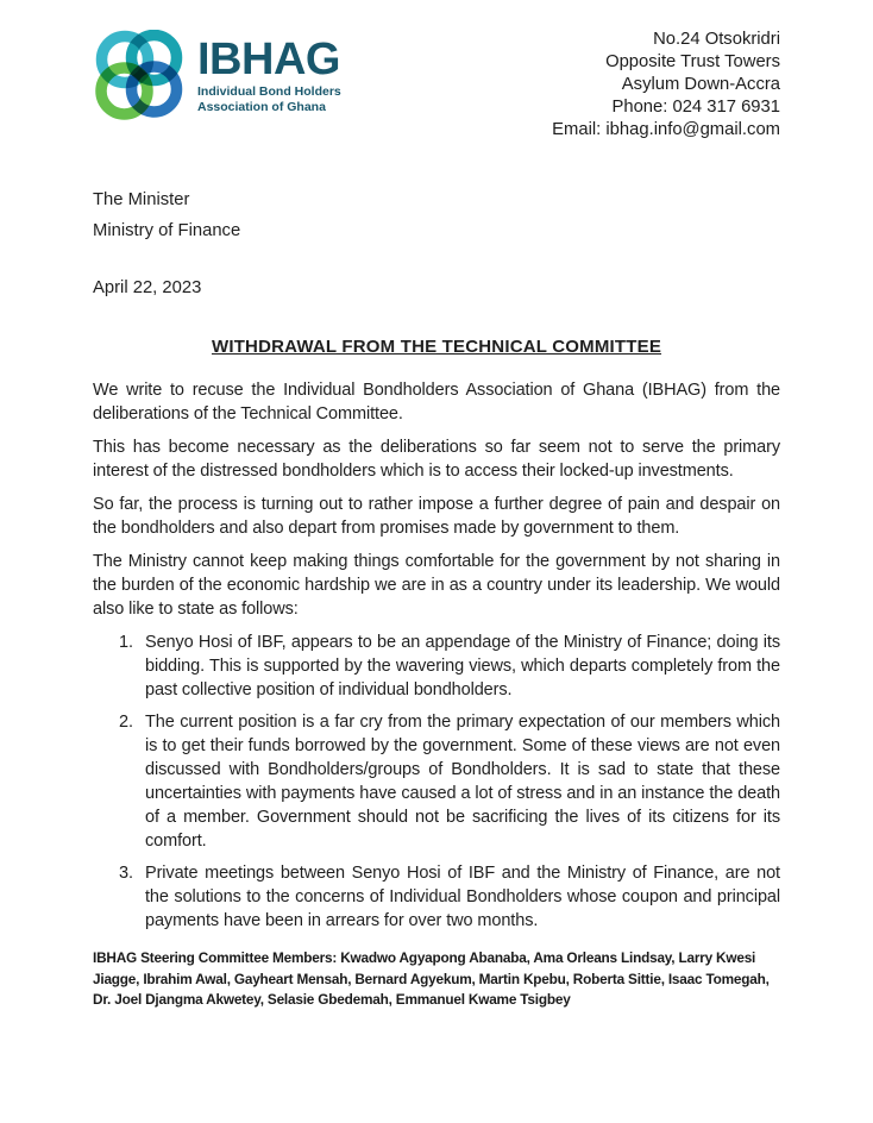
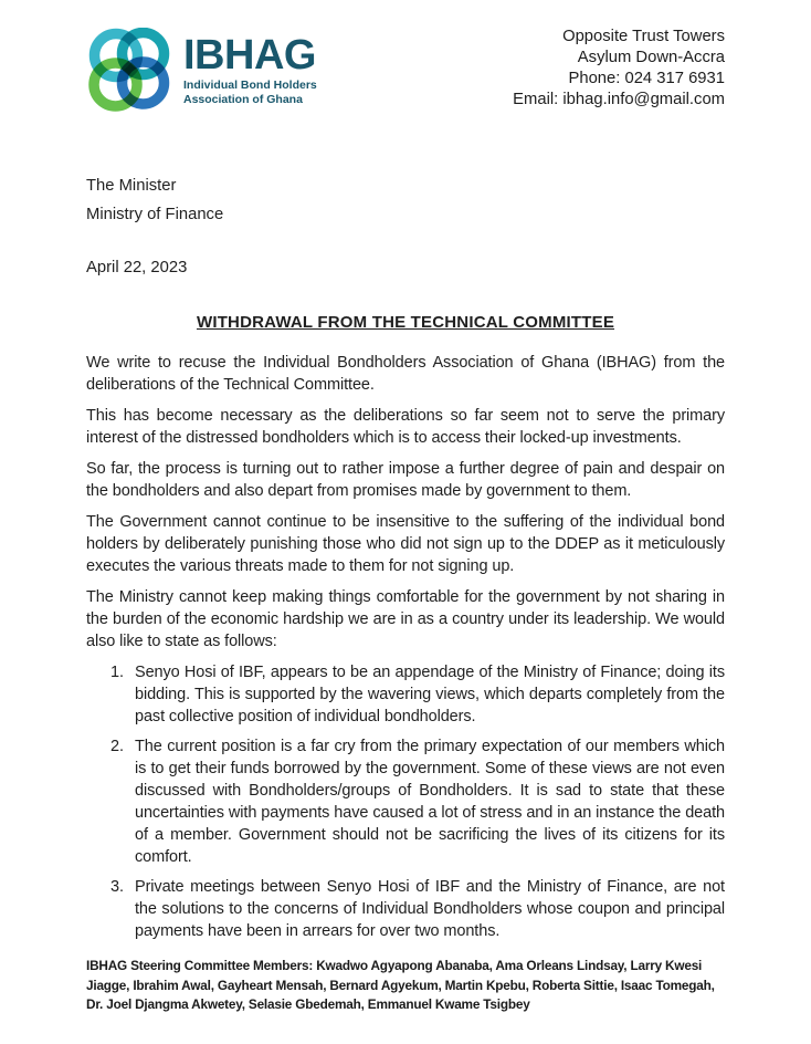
  IBHAG
  Individual Bond Holders
  Association of Ghana
- No.24 Otsokridri
  Opposite Trust Towers
  Asylum Down-Accra
  Phone: 024 317 6931
  Email: ibhag.info@gmail.com
  The Minister
  Ministry of Finance
  April 22, 2023
  WITHDRAWAL FROM THE TECHNICAL COMMITTEE
  We write to recuse the Individual Bondholders Association of Ghana (IBHAG) from the deliberations of the Technical Committee.
  This has become necessary as the deliberations so far seem not to serve the primary interest of the distressed bondholders which is to access their locked-up investments.
  So far, the process is turning out to rather impose a further degree of pain and despair on the bondholders and also depart from promises made by government to them.
+ The Government cannot continue to be insensitive to the suffering of the individual bond holders by deliberately punishing those who did not sign up to the DDEP as it meticulously executes the various threats made to them for not signing up.
  The Ministry cannot keep making things comfortable for the government by not sharing in the burden of the economic hardship we are in as a country under its leadership. We would also like to state as follows:
  1.
  Senyo Hosi of IBF, appears to be an appendage of the Ministry of Finance; doing its bidding. This is supported by the wavering views, which departs completely from the past collective position of individual bondholders.
  2.
  The current position is a far cry from the primary expectation of our members which is to get their funds borrowed by the government. Some of these views are not even discussed with Bondholders/groups of Bondholders. It is sad to state that these uncertainties with payments have caused a lot of stress and in an instance the death of a member. Government should not be sacrificing the lives of its citizens for its comfort.
  3.
  Private meetings between Senyo Hosi of IBF and the Ministry of Finance, are not the solutions to the concerns of Individual Bondholders whose coupon and principal payments have been in arrears for over two months.
  IBHAG Steering Committee Members: Kwadwo Agyapong Abanaba, Ama Orleans Lindsay, Larry Kwesi Jiagge, Ibrahim Awal, Gayheart Mensah, Bernard Agyekum, Martin Kpebu, Roberta Sittie, Isaac Tomegah, Dr. Joel Djangma Akwetey, Selasie Gbedemah, Emmanuel Kwame Tsigbey
